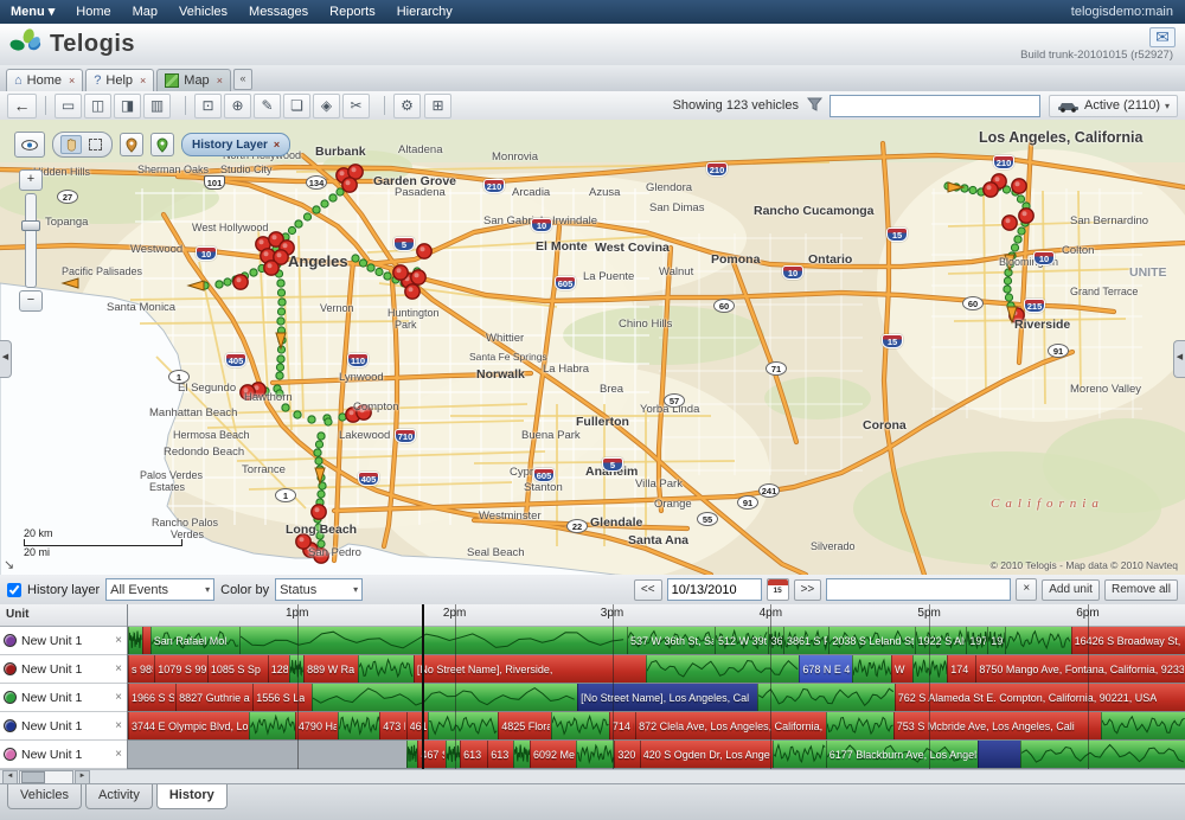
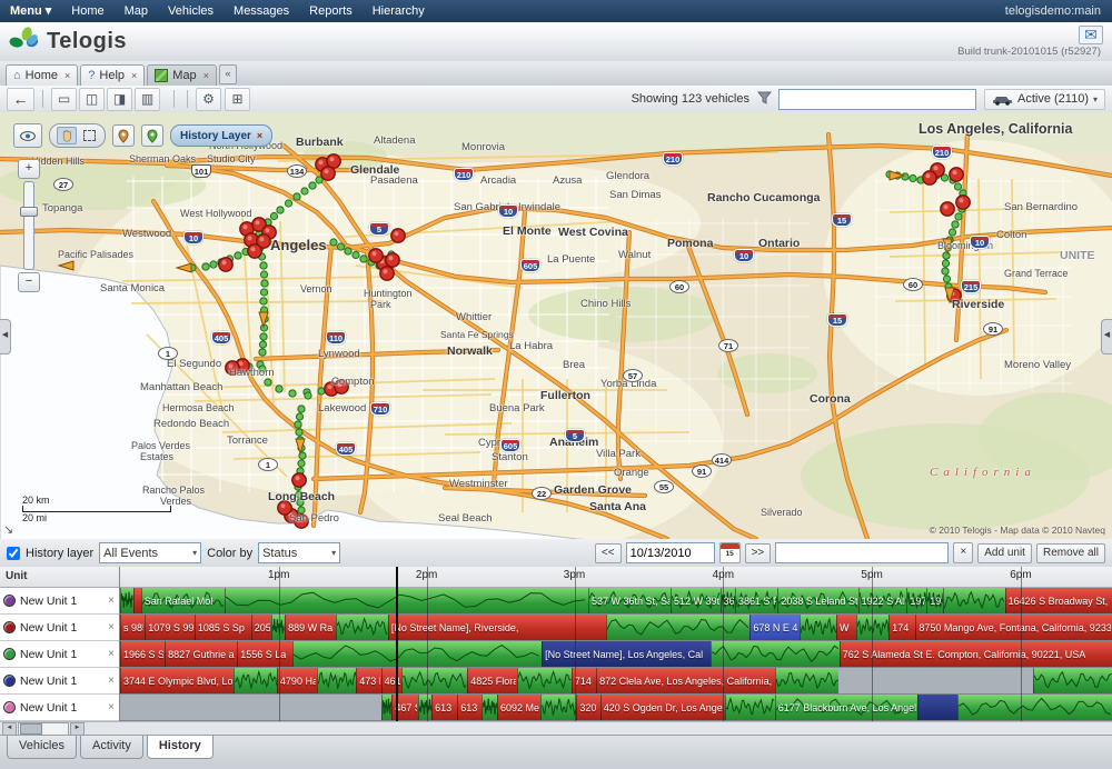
  Menu ▾
  Home Map Vehicles Messages Reports Hierarchy
  telogisdemo:main
  Telogis
  ✉
  Build trunk-20101015 (r52927)
  ⌂
  Home
  ×
  ?
  Help
  ×
  Map
  ×
  «
  ←
  ▭
  ◫
  ◨
  ▥
- ⊡
- ⊕
- ✎
- ❏
- ◈
- ✂
  ⚙
  ⊞
  Showing 123 vehicles
  Active (2110)
  ▾
  Los Angeles, California
  dden Hills
  Burbank
  Altadena
  Monrovia
  Sherman Oaks
  Studio City
- Garden Grove
+ Glendale
  Pasadena
  Arcadia
  Azusa
  Glendora
  Topanga
  West Hollywood
  Irwindale
  San Dimas
  Rancho Cucamonga
  Westwood
  El Monte
  West Covina
  Pomona
  Ontario
  Pacific Palisades
  La Puente
  Walnut
  Angeles
  Santa Monica
  Vernon
  Huntington
  Park
  Whittier
  Chino Hills
  Riverside
  UNITE
  San Bernardino
  Colton
  Grand Terrace
  Norwalk
  La Habra
  Brea
  El Segundo
  Hawthorn
  Lynwood
  Santa Fe Springs
  Manhattan Beach
  Compton
  Fullerton
  Yorba Linda
  Corona
  Moreno Valley
  Hermosa Beach
  Redondo Beach
  Lakewood
  Buena Park
  Anaeim
  Stanton
  Villa Park
  Palos Verdes
  Estates
  Torrance
- Glendale
+ Garden Grove
  Westminster
  Santa Ana
  Long Beach
  San Pedro
  Seal Beach
  Rancho Palos
  Verdes
  Silverado
  Orange
  California
  210
  210
  210
  10
  10
  10
  10
  605
  605
  405
  405
  110
  710
  5
  5
  15
  15
  215
  101
  60
  60
  91
  91
  71
  57
  22
- 241
+ 414
  134
  27
  55
  1
  1
  History Layer
  ×
  +
  −
  20 km
  20 mi
  © 2010 Telogis - Map data © 2010 Navteq
  ↘
  History layer
  All Events
  ▾
  Color by
  Status
  ▾
  <<
  10/13/2010
  >>
  ×
  Add unit
  Remove all
  Unit
  New Unit 1
  ×
  New Unit 1
  ×
  New Unit 1
  ×
  New Unit 1
  ×
  New Unit 1
  ×
  1pm
  2pm
  3pm
  4pm
  5pm
  6pm
  San Rafael Mol
  1922 S Al
  197
  s 98
  1079 S 99
  1085 S Sp
- 128
+ 205
  889 W Ra
  [o Street Name], Riverside,
  678 N E 4
  W
  174
  8750 Mango Ave, Fontana, California, 9233
  8827 Guthrie a
  1556 S La
  [No Street Name], Los Angeles, Cal
  762 S Alameda St E. Compton, California, 90221, USA
  3744 E Olympic Blvd, Lo
  4790 Ha
  461
  714
  872 Clela Ave, Los Angeles, California,
- 753 S Mcbride Ave, Los Angeles, Cali
  613
  613
  6092 Me
  320
  420 S Ogden Dr, Los Ange
  6177 Blackburn Ave, Los Angel
  Vehicles
  Activity
  History
